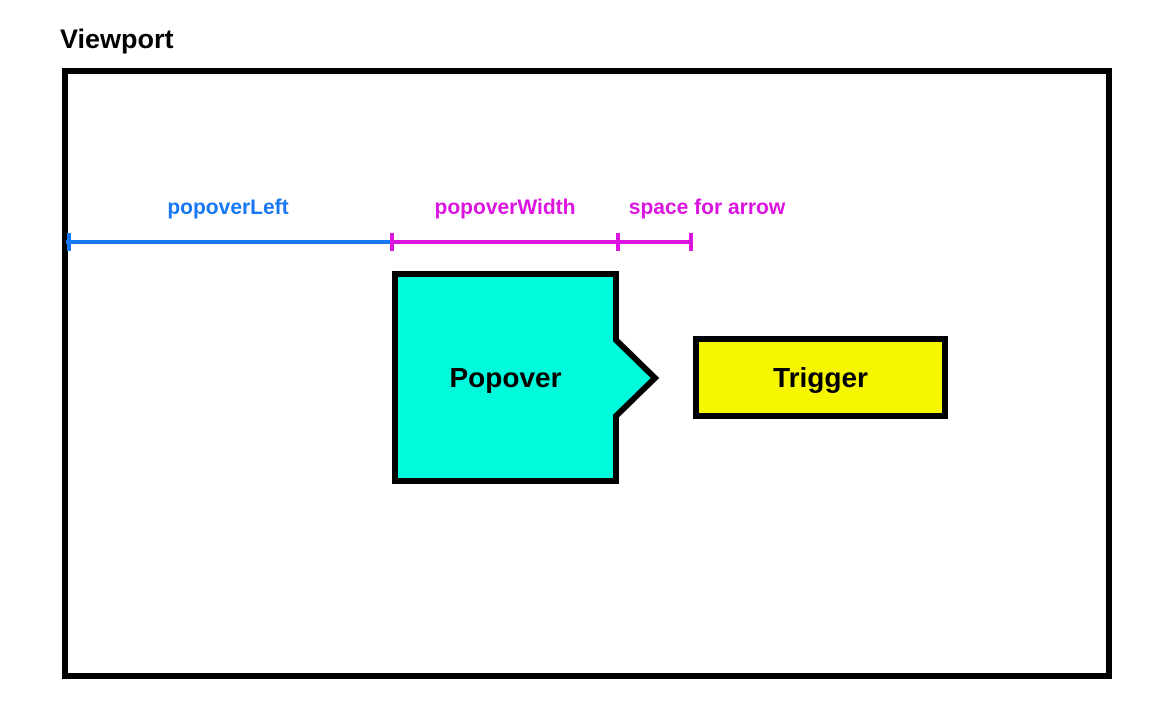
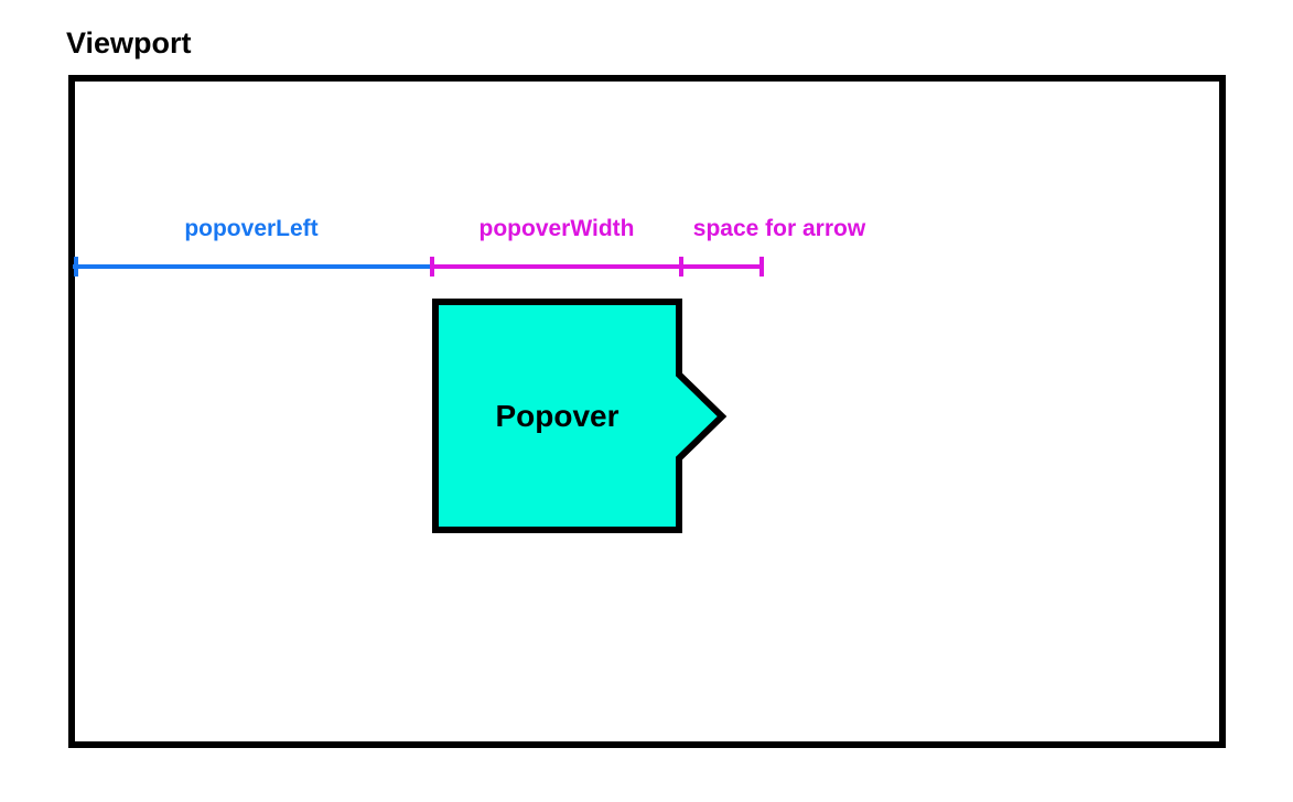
  Viewport
  popoverLeft
  popoverWidth
  space for arrow
  Popover
- Trigger
